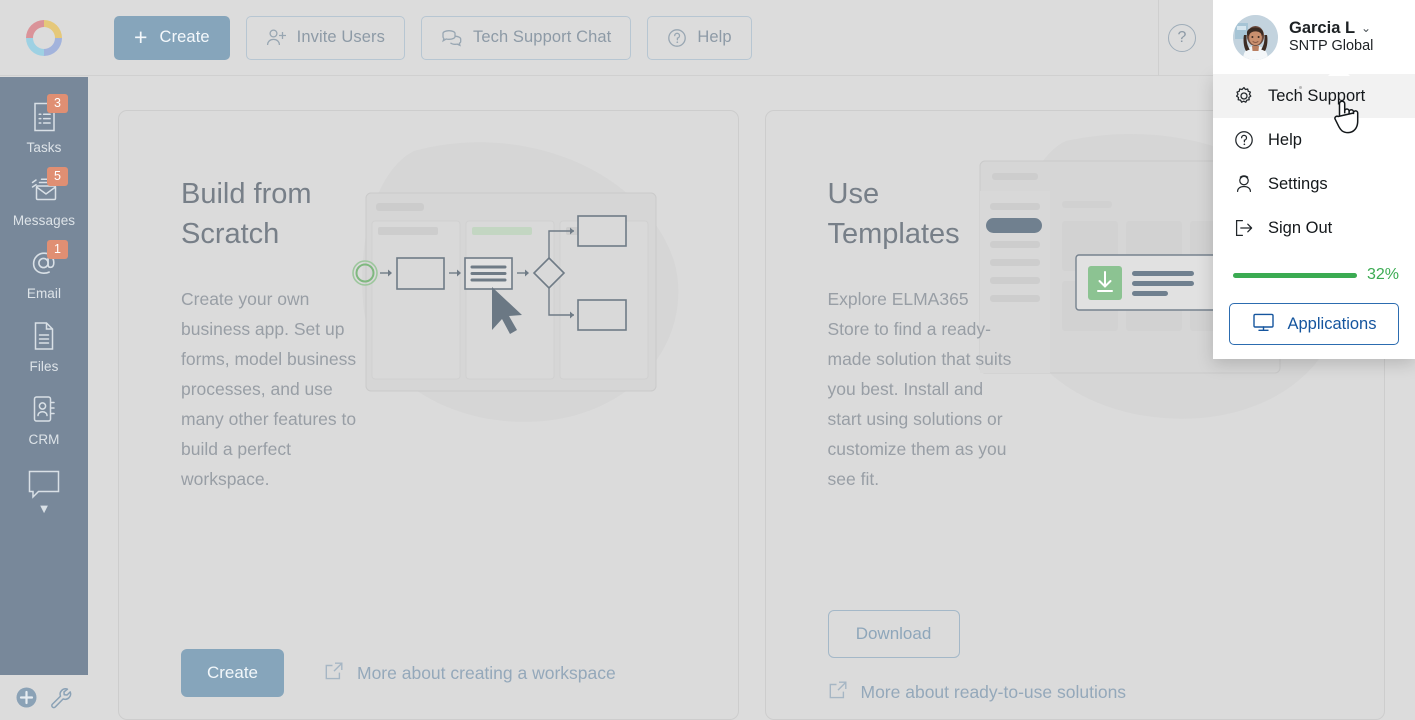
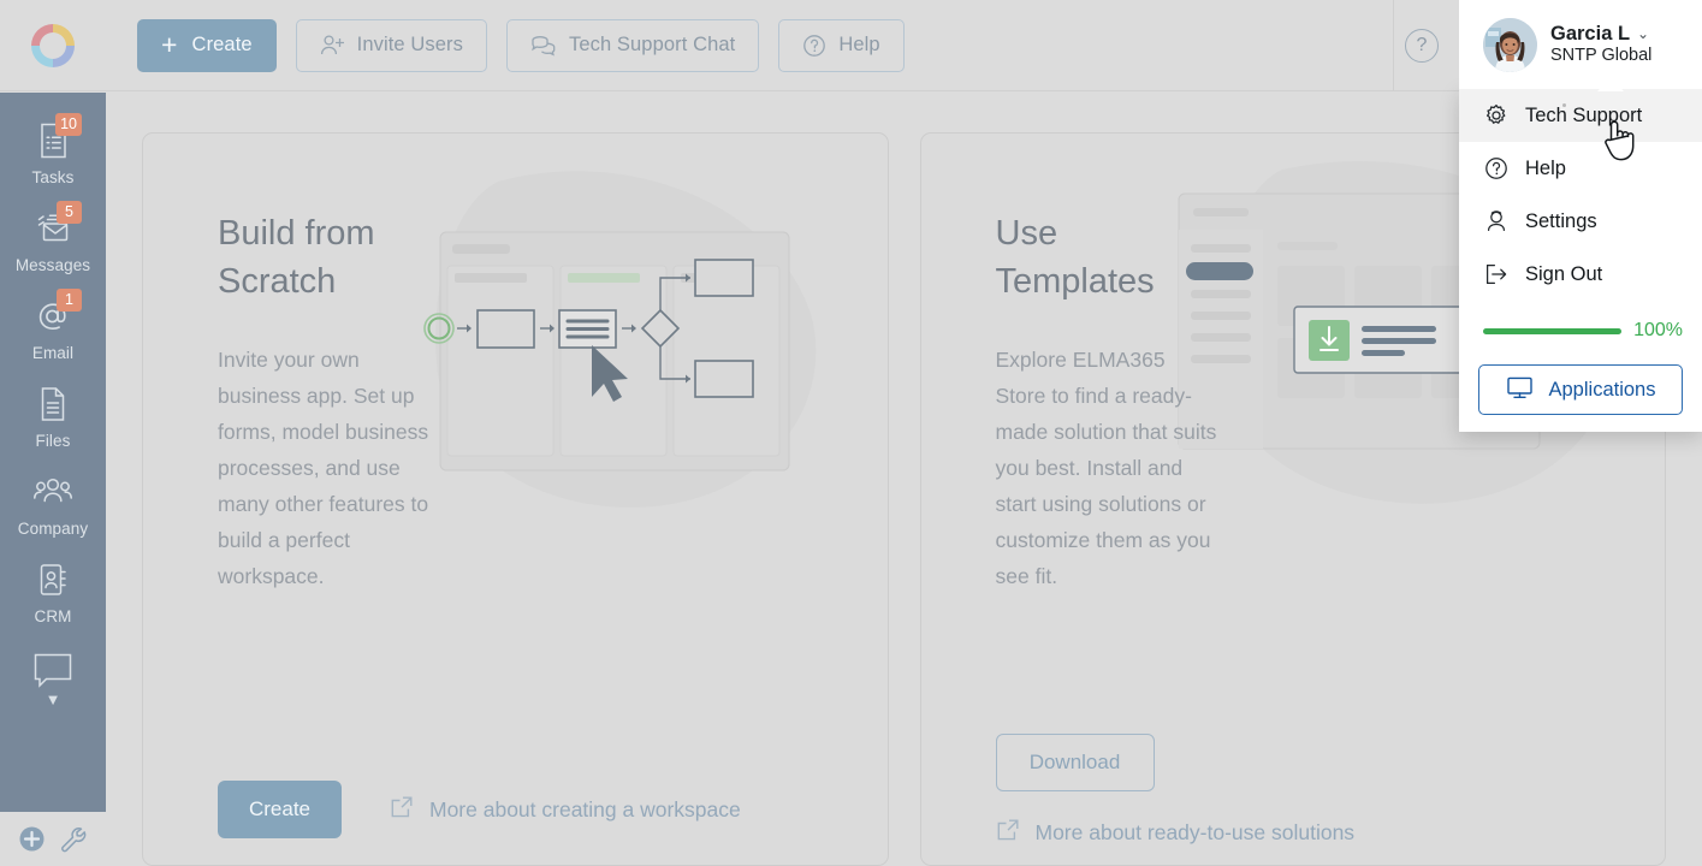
  +
  Create
  Invite Users
  Tech Support Chat
  Help
  ?
- 3
+ 10
  Tasks
  5
  Messages
  1
  Email
  Files
+ Company
  CRM
  ▼
  Build from
  Scratch
- Create your own business app. Set up forms, model business processes, and use many other features to build a perfect workspace.
+ Invite your own business app. Set up forms, model business processes, and use many other features to build a perfect workspace.
  Create
  More about creating a workspace
  Use
  Templates
  Explore ELMA365 Store to find a ready-made solution that suits you best. Install and start using solutions or customize them as you see fit.
  Download
  More about ready-to-use solutions
  Garcia L
  ⌄
  SNTP Global
  Tech Support
  Help
  Settings
  Sign Out
- 32%
+ 100%
  Applications
